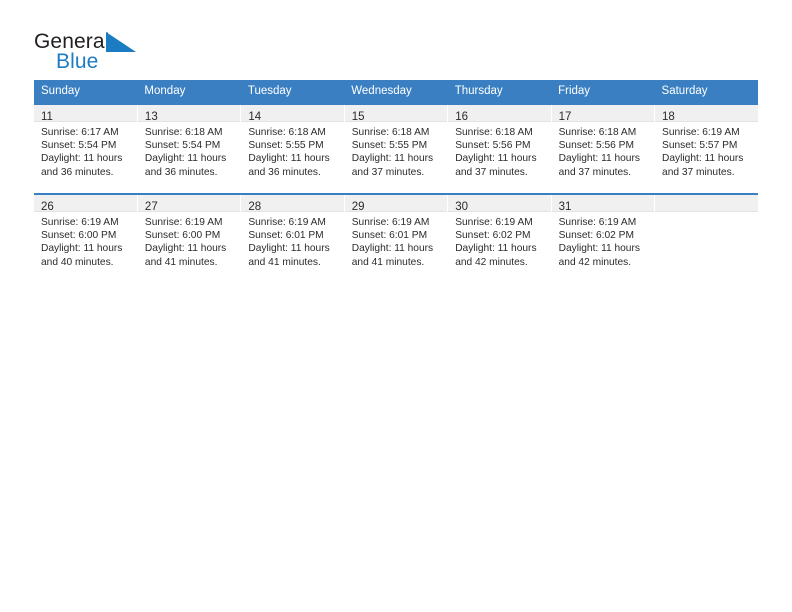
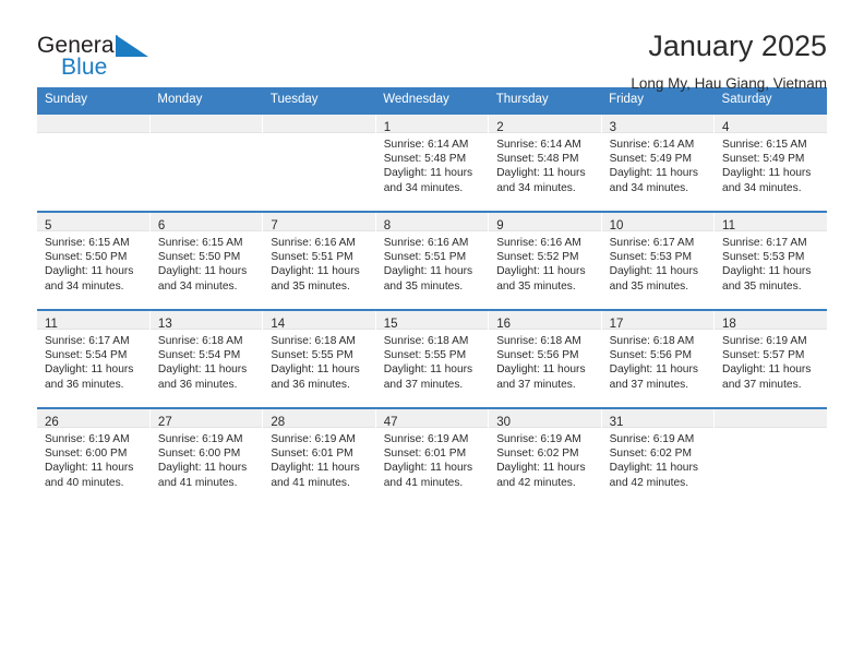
  Genera
  Blue
+ January 2025
+ Long My, Hau Giang, Vietnam
  Sunday	Monday	Tuesday	Wednesday	Thursday	Friday	Saturday
+ 			1Sunrise: 6:14 AMSunset: 5:48 PMDaylight: 11 hoursand 34 minutes.	2Sunrise: 6:14 AMSunset: 5:48 PMDaylight: 11 hoursand 34 minutes.	3Sunrise: 6:14 AMSunset: 5:49 PMDaylight: 11 hoursand 34 minutes.	4Sunrise: 6:15 AMSunset: 5:49 PMDaylight: 11 hoursand 34 minutes.
+ 5Sunrise: 6:15 AMSunset: 5:50 PMDaylight: 11 hoursand 34 minutes.	6Sunrise: 6:15 AMSunset: 5:50 PMDaylight: 11 hoursand 34 minutes.	7Sunrise: 6:16 AMSunset: 5:51 PMDaylight: 11 hoursand 35 minutes.	8Sunrise: 6:16 AMSunset: 5:51 PMDaylight: 11 hoursand 35 minutes.	9Sunrise: 6:16 AMSunset: 5:52 PMDaylight: 11 hoursand 35 minutes.	10Sunrise: 6:17 AMSunset: 5:53 PMDaylight: 11 hoursand 35 minutes.	11Sunrise: 6:17 AMSunset: 5:53 PMDaylight: 11 hoursand 35 minutes.
  11Sunrise: 6:17 AMSunset: 5:54 PMDaylight: 11 hoursand 36 minutes.	13Sunrise: 6:18 AMSunset: 5:54 PMDaylight: 11 hoursand 36 minutes.	14Sunrise: 6:18 AMSunset: 5:55 PMDaylight: 11 hoursand 36 minutes.	15Sunrise: 6:18 AMSunset: 5:55 PMDaylight: 11 hoursand 37 minutes.	16Sunrise: 6:18 AMSunset: 5:56 PMDaylight: 11 hoursand 37 minutes.	17Sunrise: 6:18 AMSunset: 5:56 PMDaylight: 11 hoursand 37 minutes.	18Sunrise: 6:19 AMSunset: 5:57 PMDaylight: 11 hoursand 37 minutes.
- 26Sunrise: 6:19 AMSunset: 6:00 PMDaylight: 11 hoursand 40 minutes.	27Sunrise: 6:19 AMSunset: 6:00 PMDaylight: 11 hoursand 41 minutes.	28Sunrise: 6:19 AMSunset: 6:01 PMDaylight: 11 hoursand 41 minutes.	29Sunrise: 6:19 AMSunset: 6:01 PMDaylight: 11 hoursand 41 minutes.	30Sunrise: 6:19 AMSunset: 6:02 PMDaylight: 11 hoursand 42 minutes.	31Sunrise: 6:19 AMSunset: 6:02 PMDaylight: 11 hoursand 42 minutes.
+ 26Sunrise: 6:19 AMSunset: 6:00 PMDaylight: 11 hoursand 40 minutes.	27Sunrise: 6:19 AMSunset: 6:00 PMDaylight: 11 hoursand 41 minutes.	28Sunrise: 6:19 AMSunset: 6:01 PMDaylight: 11 hoursand 41 minutes.	47Sunrise: 6:19 AMSunset: 6:01 PMDaylight: 11 hoursand 41 minutes.	30Sunrise: 6:19 AMSunset: 6:02 PMDaylight: 11 hoursand 42 minutes.	31Sunrise: 6:19 AMSunset: 6:02 PMDaylight: 11 hoursand 42 minutes.
